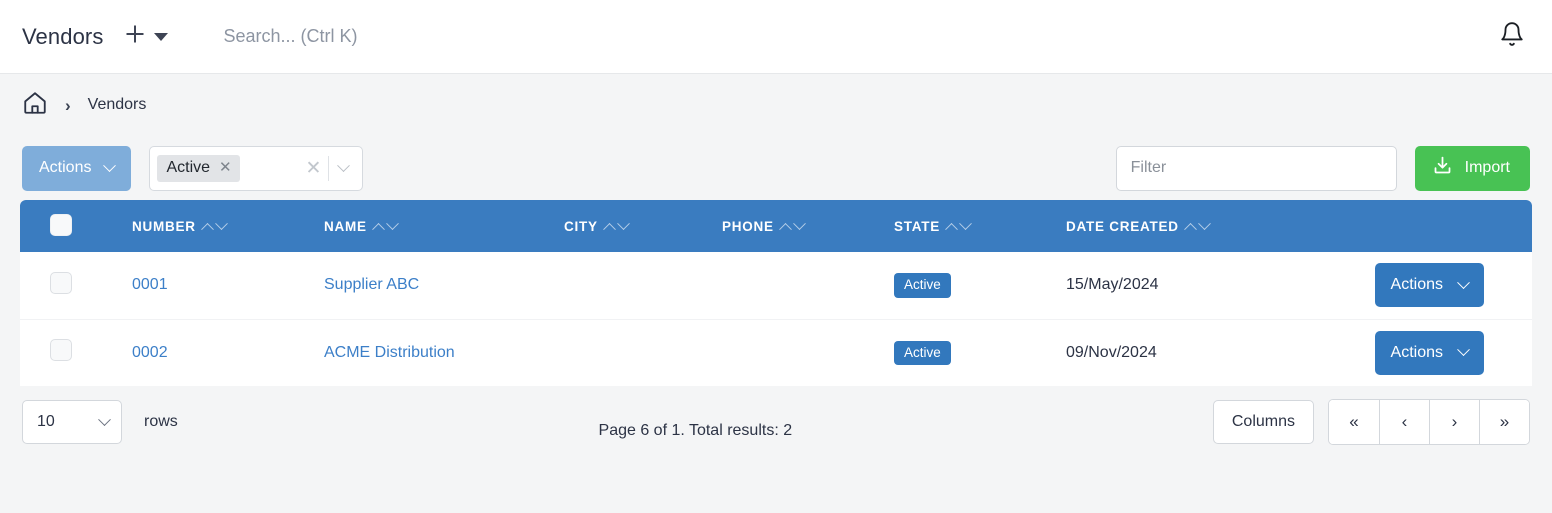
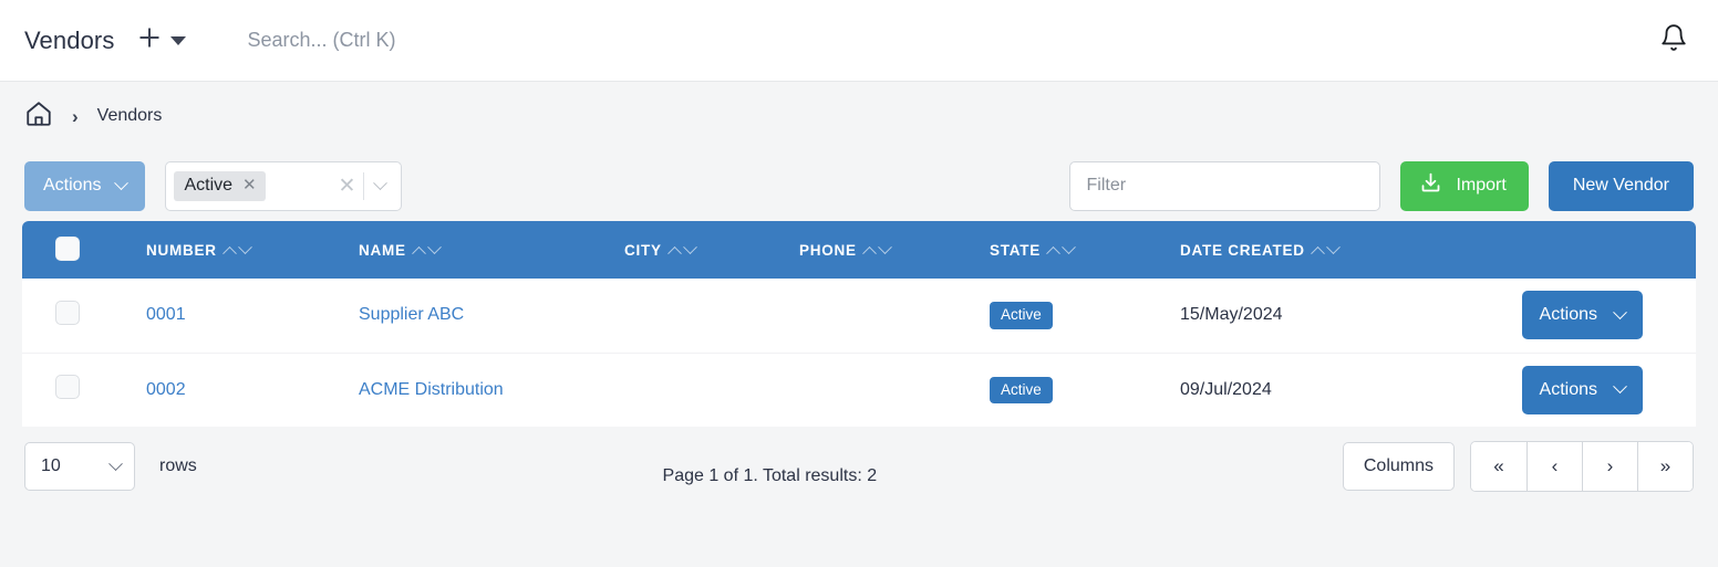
  Vendors
  Search... (Ctrl K)
  ›
  Vendors
  Actions
  Active
  ✕
  ✕
  Filter
  Import
+ New Vendor
  	NUMBER	NAME	CITY	PHONE	STATE	DATE CREATED
  	0001	Supplier ABC			Active	15/May/2024	Actions
- 	0002	ACME Distribution			Active	09/Nov/2024	Actions
+ 	0002	ACME Distribution			Active	09/Jul/2024	Actions
  10
  rows
- Page 6 of 1. Total results: 2
+ Page 1 of 1. Total results: 2
  Columns
  «
  ‹
  ›
  »
